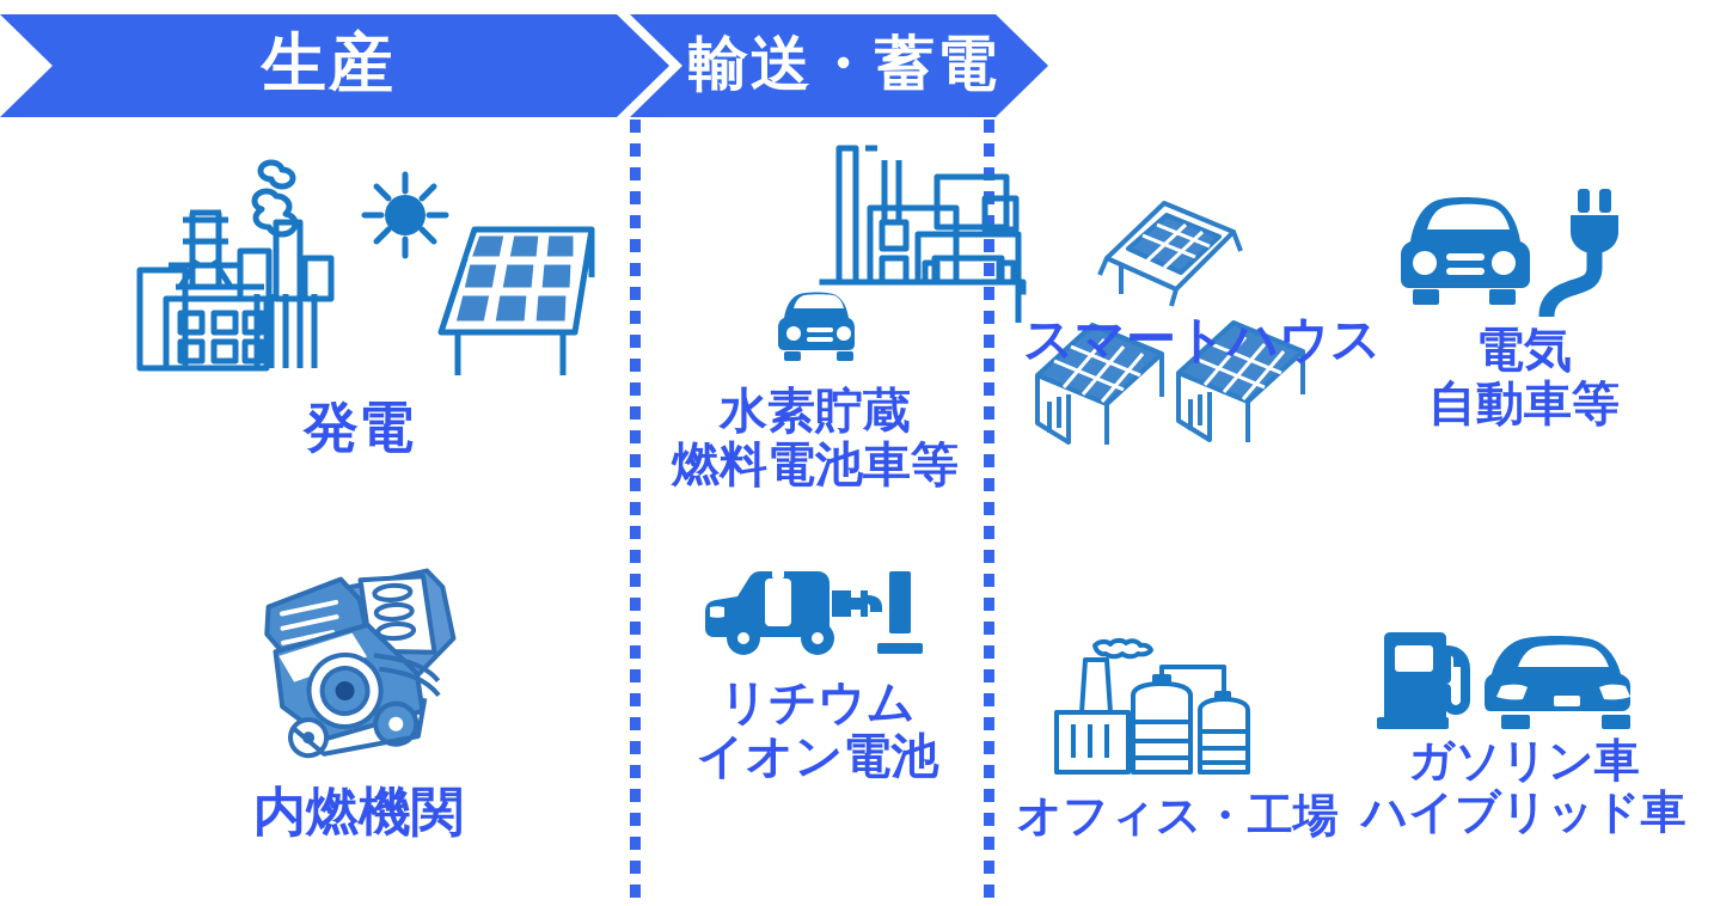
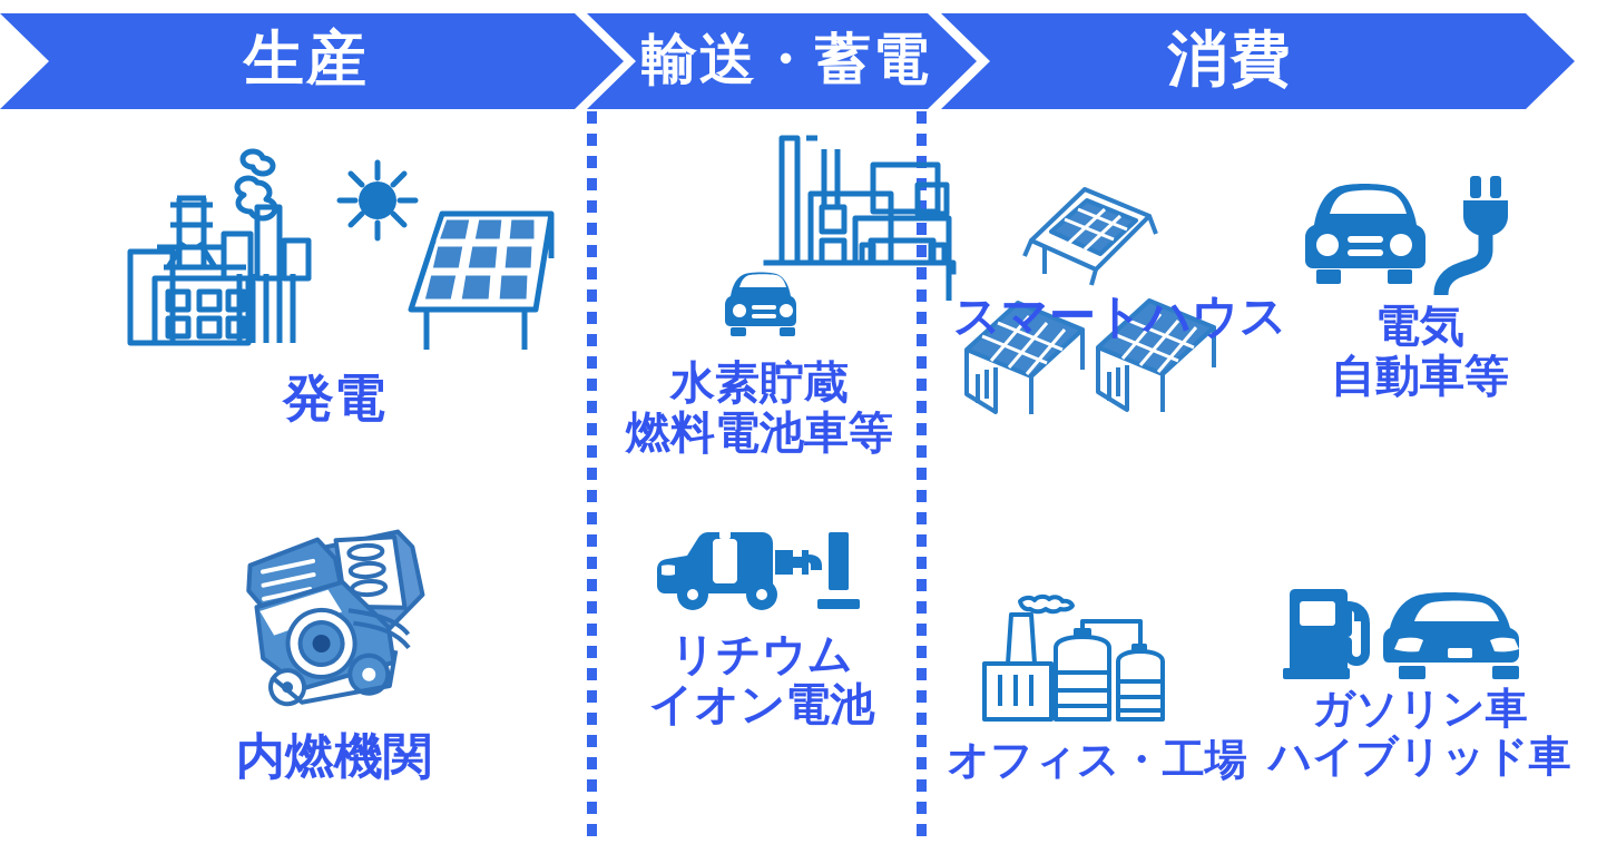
  生産
  輸送・蓄電
+ 消費
  発電
  内燃機関
  水素貯蔵
  燃料電池車等
  リチウム
  イオン電池
  スマートハウス
  電気
  自動車等
  オフィス・工場
  ガソリン車
  ハイブリッド車
